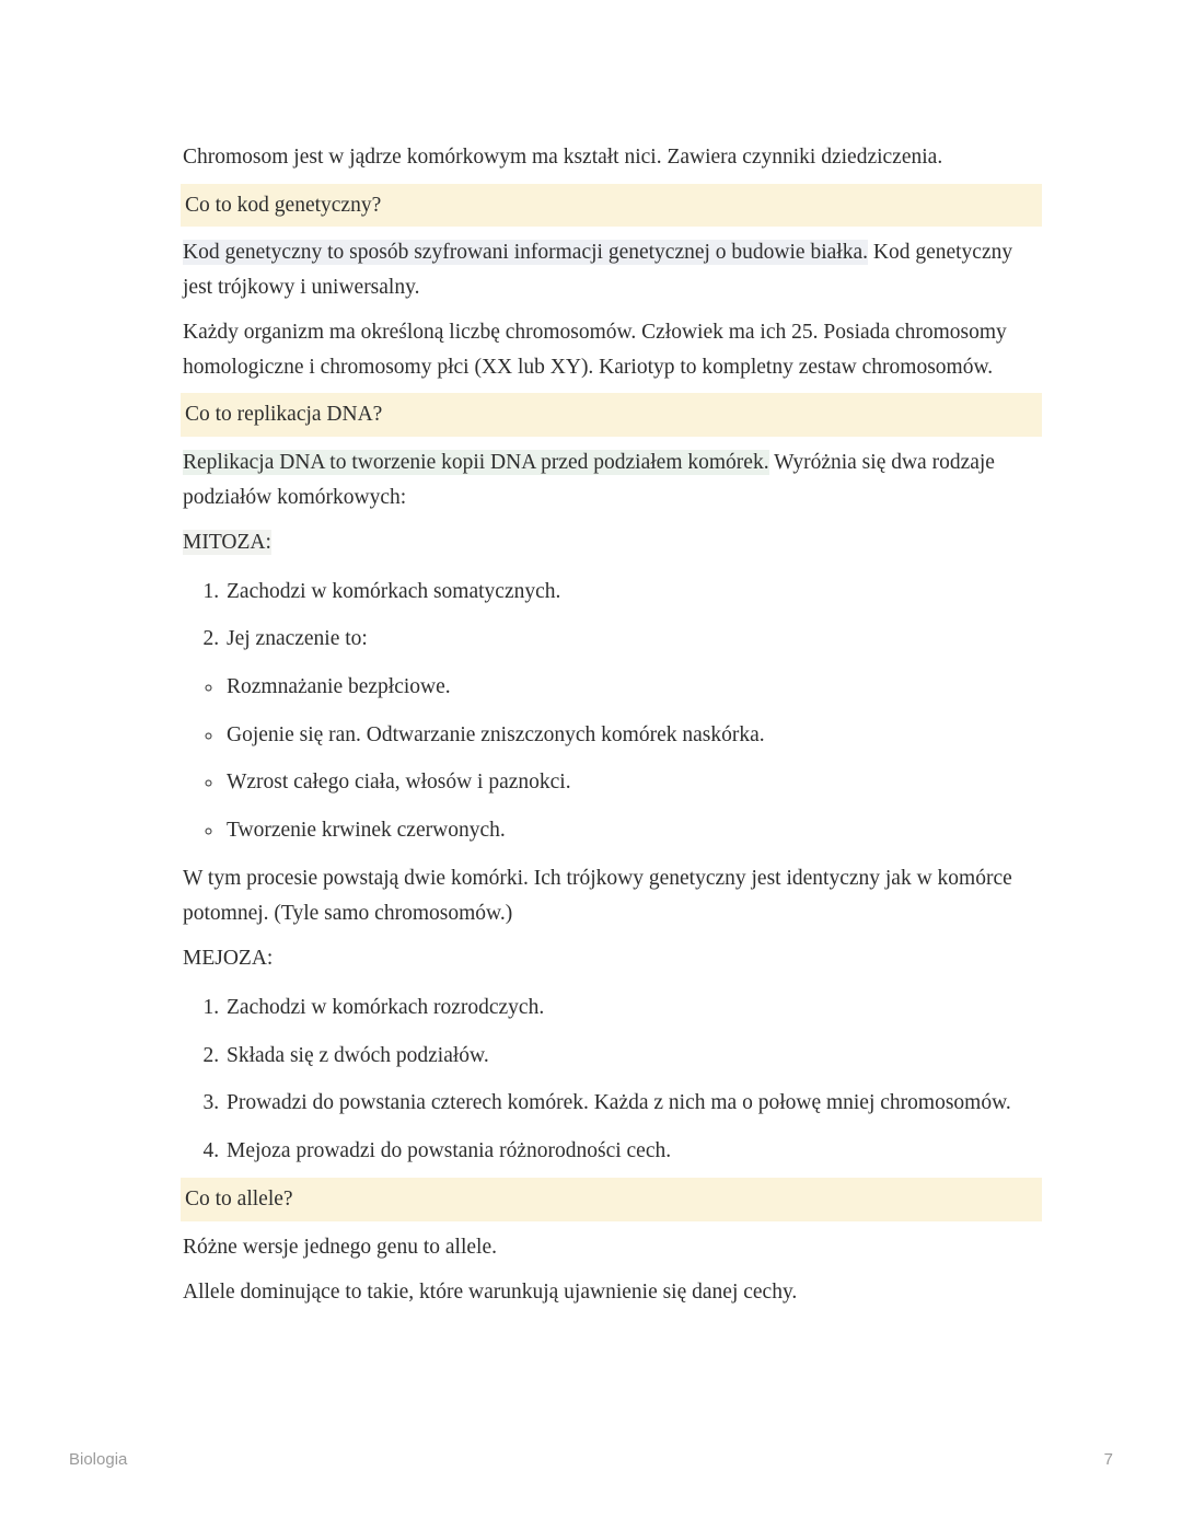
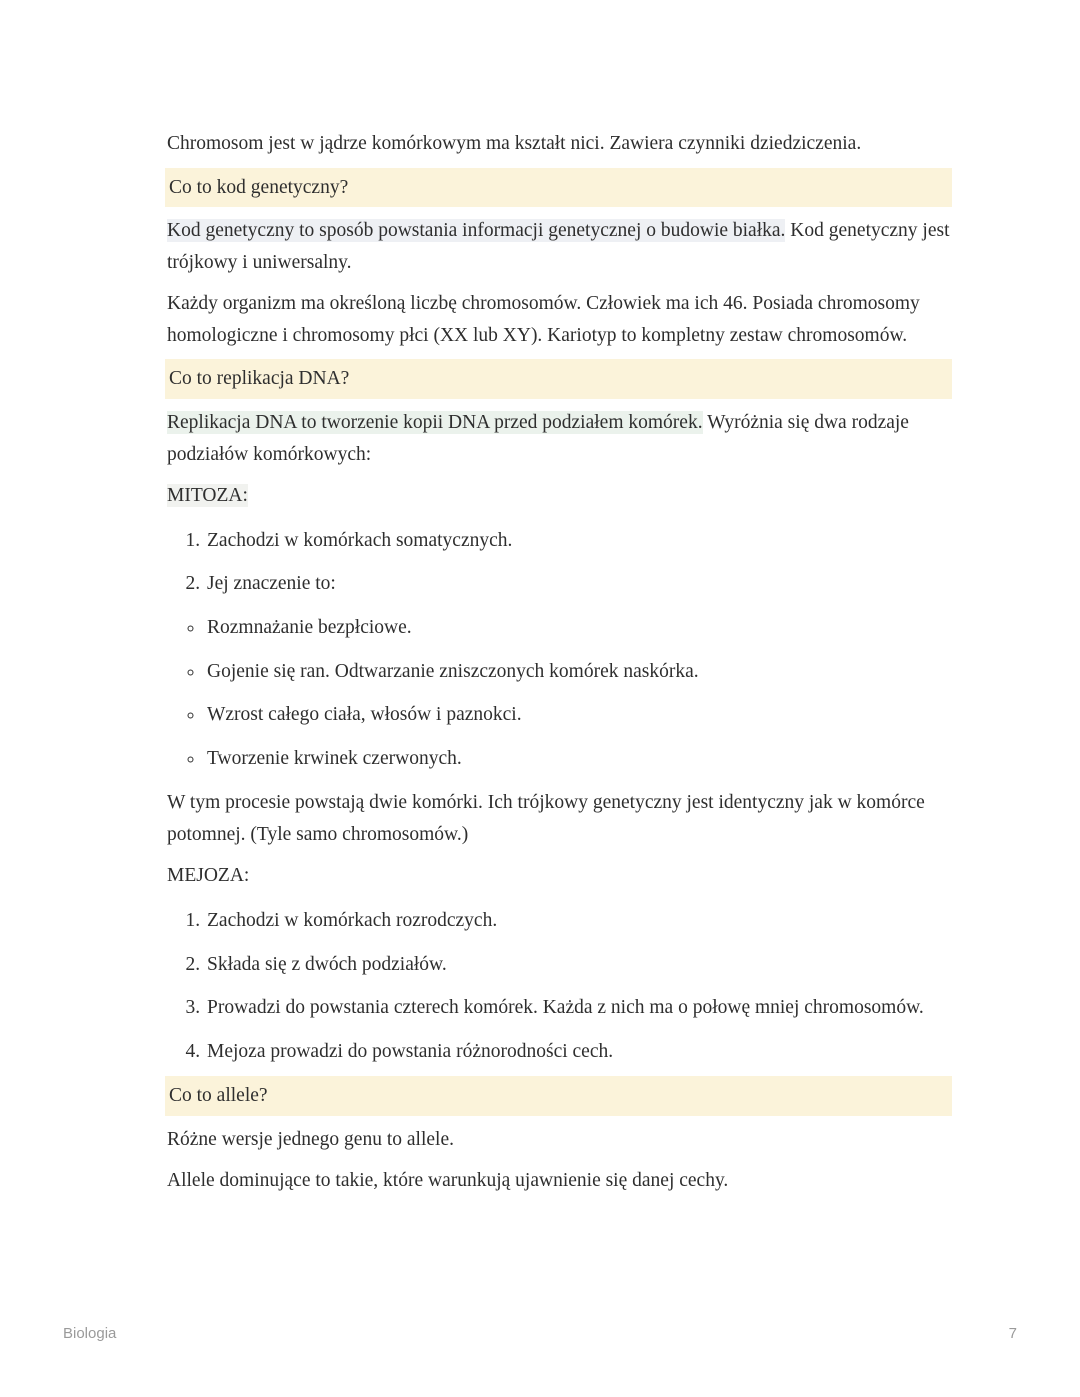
  Chromosom jest w jądrze komórkowym ma kształt nici. Zawiera czynniki dziedziczenia.
  Co to kod genetyczny?
- Kod genetyczny to sposób szyfrowani informacji genetycznej o budowie białka. Kod genetyczny jest trójkowy i uniwersalny.
+ Kod genetyczny to sposób powstania informacji genetycznej o budowie białka. Kod genetyczny jest trójkowy i uniwersalny.
- Każdy organizm ma określoną liczbę chromosomów. Człowiek ma ich 25. Posiada chromosomy homologiczne i chromosomy płci (XX lub XY). Kariotyp to kompletny zestaw chromosomów.
+ Każdy organizm ma określoną liczbę chromosomów. Człowiek ma ich 46. Posiada chromosomy homologiczne i chromosomy płci (XX lub XY). Kariotyp to kompletny zestaw chromosomów.
  Co to replikacja DNA?
  Replikacja DNA to tworzenie kopii DNA przed podziałem komórek. Wyróżnia się dwa rodzaje podziałów komórkowych:
  MITOZA:
  Zachodzi w komórkach somatycznych.
  Jej znaczenie to:
  Rozmnażanie bezpłciowe.
  Gojenie się ran. Odtwarzanie zniszczonych komórek naskórka.
  Wzrost całego ciała, włosów i paznokci.
  Tworzenie krwinek czerwonych.
  W tym procesie powstają dwie komórki. Ich trójkowy genetyczny jest identyczny jak w komórce potomnej. (Tyle samo chromosomów.)
  MEJOZA:
  Zachodzi w komórkach rozrodczych.
  Składa się z dwóch podziałów.
  Prowadzi do powstania czterech komórek. Każda z nich ma o połowę mniej chromosomów.
  Mejoza prowadzi do powstania różnorodności cech.
  Co to allele?
  Różne wersje jednego genu to allele.
  Allele dominujące to takie, które warunkują ujawnienie się danej cechy.
  Biologia
  7
